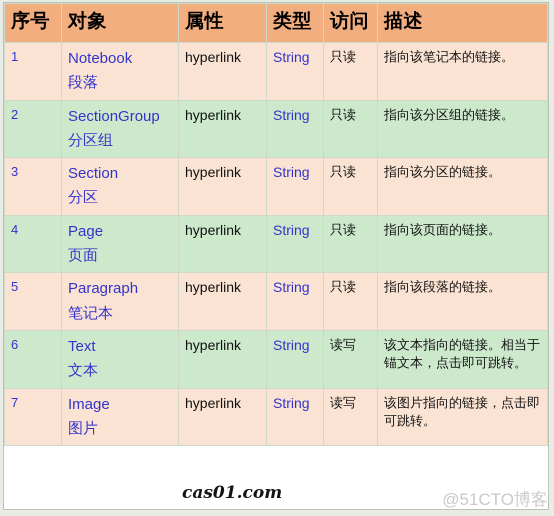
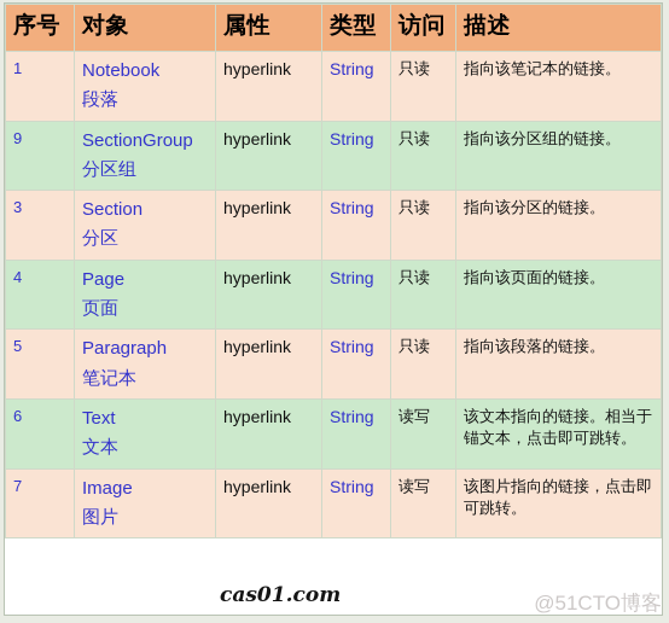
  序号	对象	属性	类型	访问	描述
  1	Notebook段落	hyperlink	String	只读	指向该笔记本的链接。
- 2	SectionGroup分区组	hyperlink	String	只读	指向该分区组的链接。
+ 9	SectionGroup分区组	hyperlink	String	只读	指向该分区组的链接。
  3	Section分区	hyperlink	String	只读	指向该分区的链接。
  4	Page页面	hyperlink	String	只读	指向该页面的链接。
  5	Paragraph笔记本	hyperlink	String	只读	指向该段落的链接。
  6	Text文本	hyperlink	String	读写	该文本指向的链接。相当于锚文本，点击即可跳转。
  7	Image图片	hyperlink	String	读写	该图片指向的链接，点击即可跳转。
  cas01.com
  @51CTO博客
